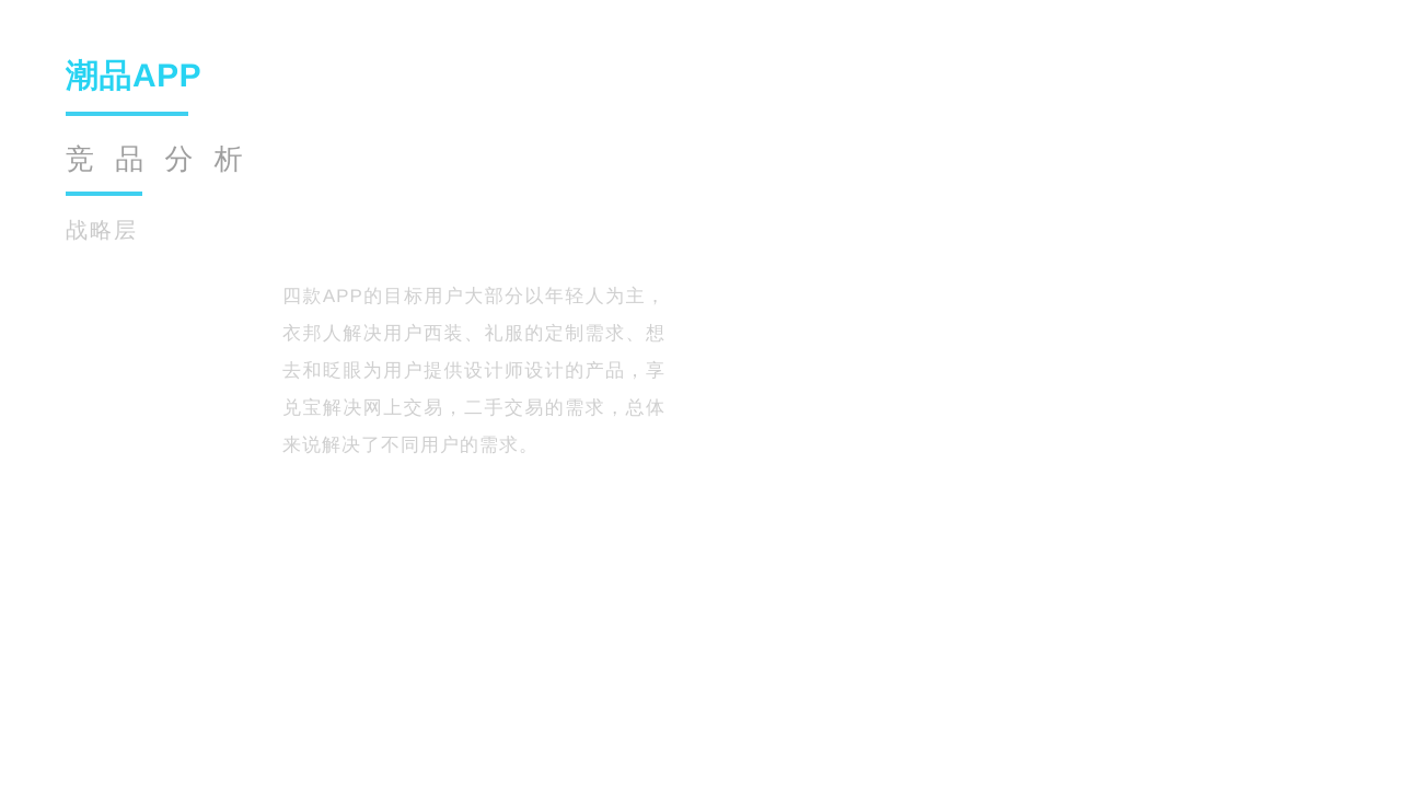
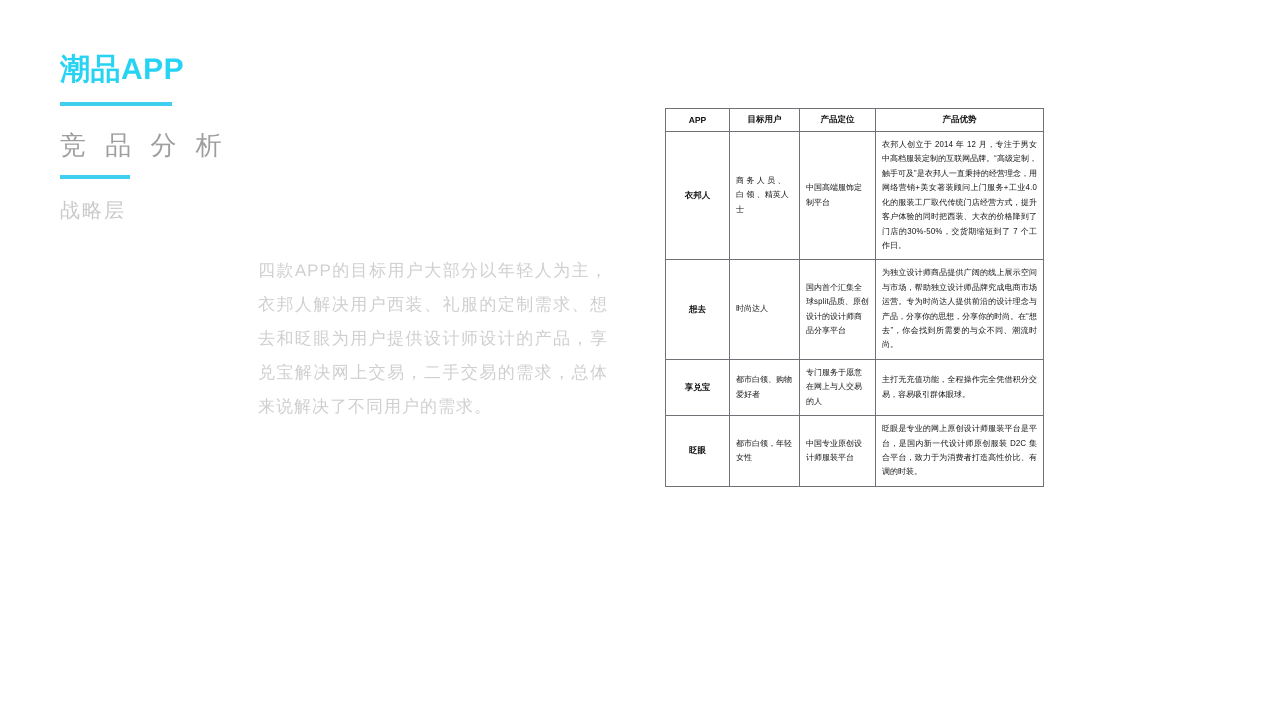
  潮品APP
  竞 品 分 析
  战略层
  四款APP的目标用户大部分以年轻人为主，衣邦人解决用户西装、礼服的定制需求、想去和眨眼为用户提供设计师设计的产品，享兑宝解决网上交易，二手交易的需求，总体来说解决了不同用户的需求。
+ APP	目标用户	产品定位	产品优势
+ 衣邦人	商 务 人 员 、 白 领 、精英人士	中国高端服饰定制平台	衣邦人创立于 2014 年 12 月，专注于男女中高档服装定制的互联网品牌。“高级定制，触手可及”是衣邦人一直秉持的经营理念，用网络营销+美女著装顾问上门服务+工业4.0 化的服装工厂取代传统门店经营方式，提升客户体验的同时把西装、大衣的价格降到了门店的30%-50%，交货期缩短到了 7 个工作日。
+ 想去	时尚达人	国内首个汇集全球split品质、原创设计的设计师商品分享平台	为独立设计师商品提供广阔的线上展示空间与市场，帮助独立设计师品牌究成电商市场运营。专为时尚达人提供前沿的设计理念与产品，分享你的思想，分享你的时尚。在“想去”，你会找到所需要的与众不同、潮流时尚。
+ 享兑宝	都市白领、购物爱好者	专门服务于愿意在网上与人交易的人	主打无充值功能，全程操作完全凭借积分交易，容易吸引群体眼球。
+ 眨眼	都市白领，年轻女性	中国专业原创设计师服装平台	眨眼是专业的网上原创设计师服装平台是平台，是国内新一代设计师原创服装 D2C 集合平台，致力于为消费者打造高性价比、有调的时装。
